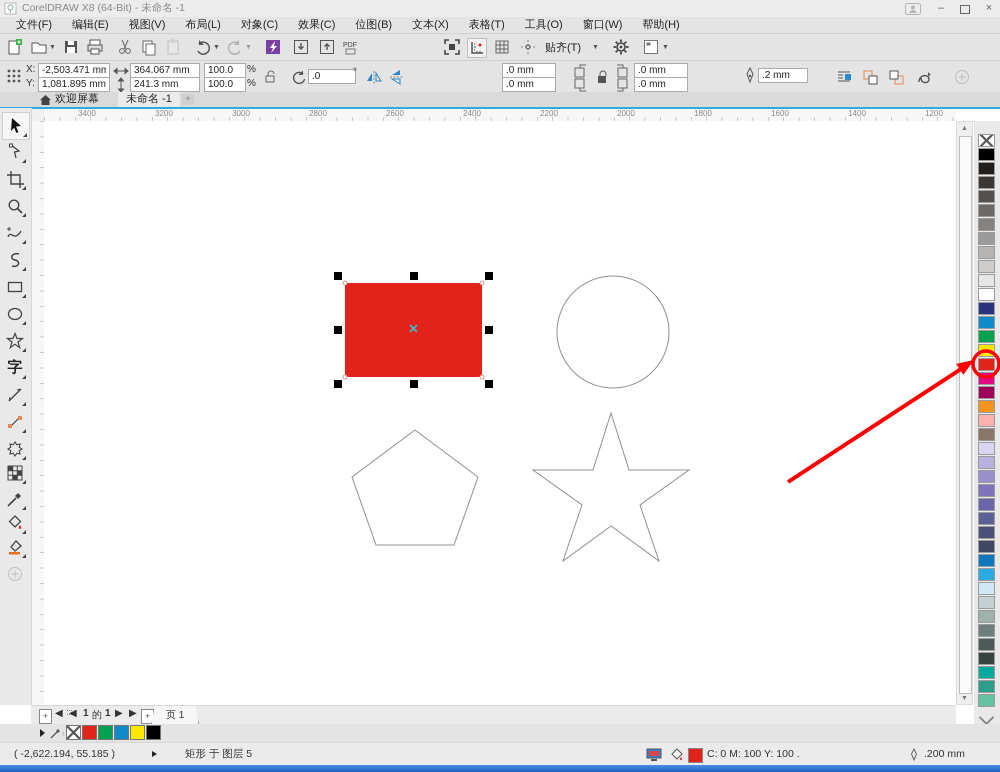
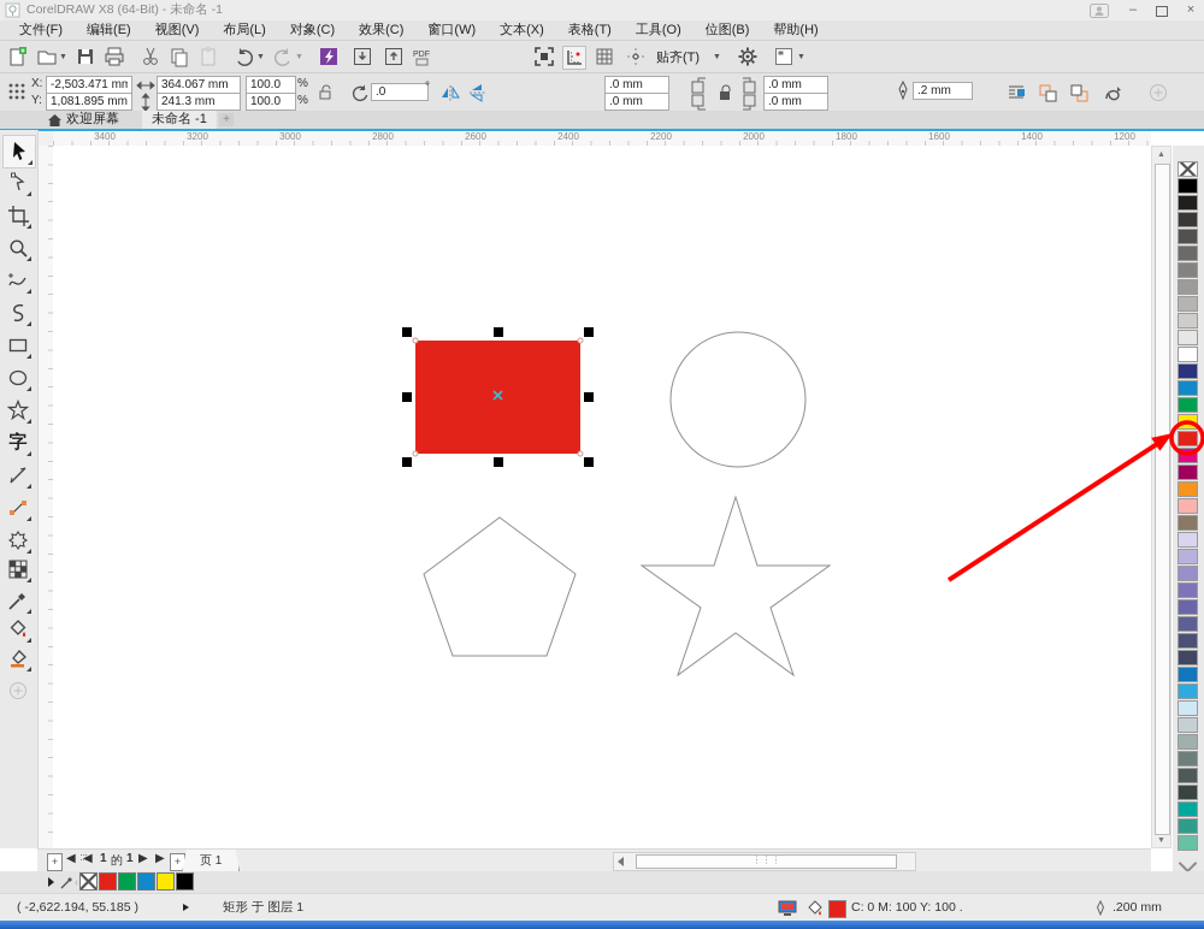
  CorelDRAW X8 (64-Bit) - 未命名 -1
  –
  ×
  文件(F)
  编辑(E)
  视图(V)
  布局(L)
  对象(C)
  效果(C)
- 位图(B)
+ 窗口(W)
  文本(X)
  表格(T)
  工具(O)
- 窗口(W)
+ 位图(B)
  帮助(H)
  贴齐(T)
  X:
  -2,503.471 mm
  Y:
  1,081.895 mm
  364.067 mm
  241.3 mm
  100.0
  %
  100.0
  %
  .0
  °
  .0 mm
  .0 mm
  .0 mm
  .0 mm
  .2 mm
  欢迎屏幕
  未命名 -1
  +
  3400
  3200
  3000
  2800
  2600
  2400
  2200
  2000
  1800
  1600
  1400
  1200
  字
  +
  ◀
  ◀
  1
  的
  1
  ▶
  ▶
  +
  页 1
+ ⋮⋮⋮
  ‹
  ( -2,622.194, 55.185 )
- 矩形 于 图层 5
+ 矩形 于 图层 1
  C: 0 M: 100 Y: 100 .
  .200 mm
